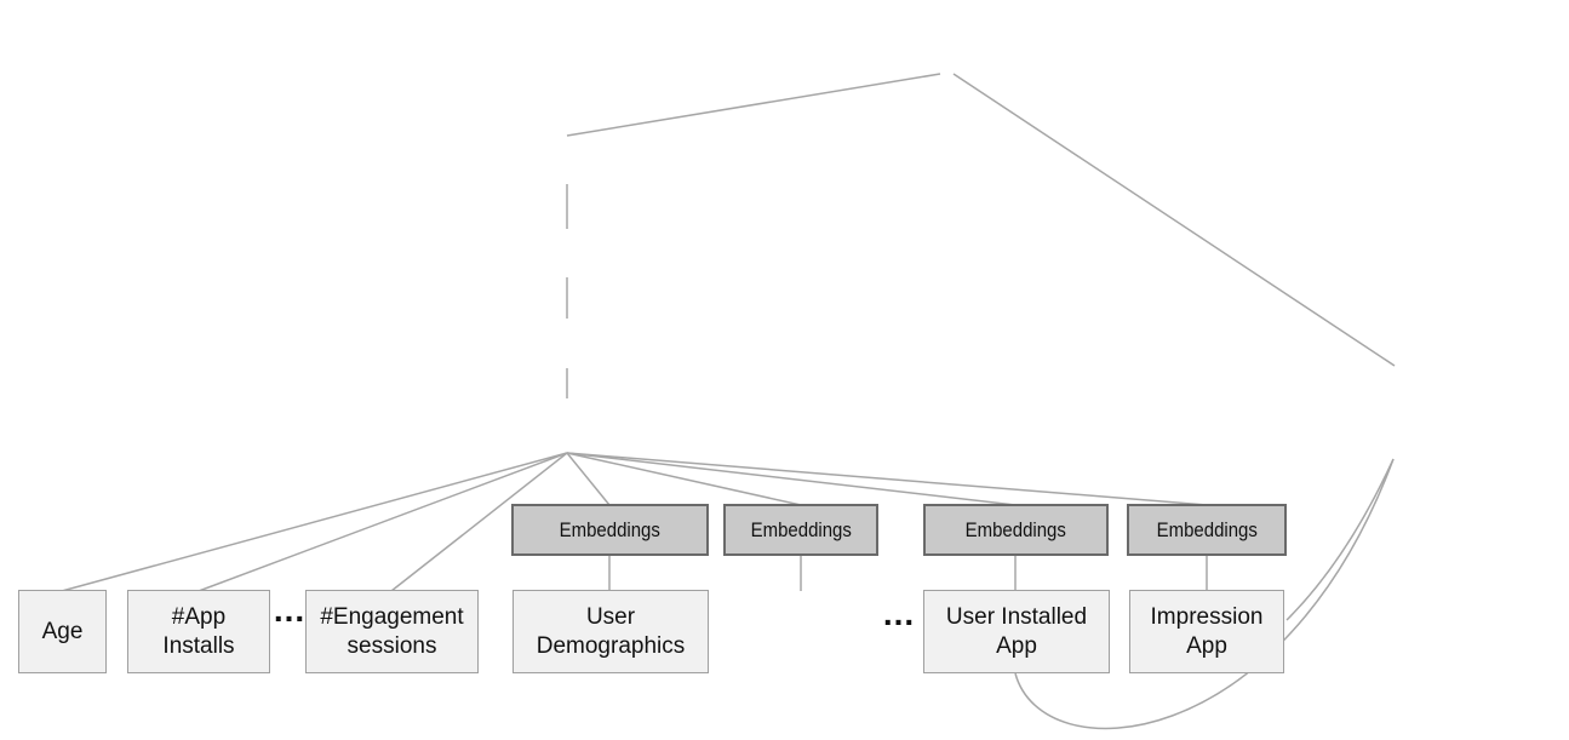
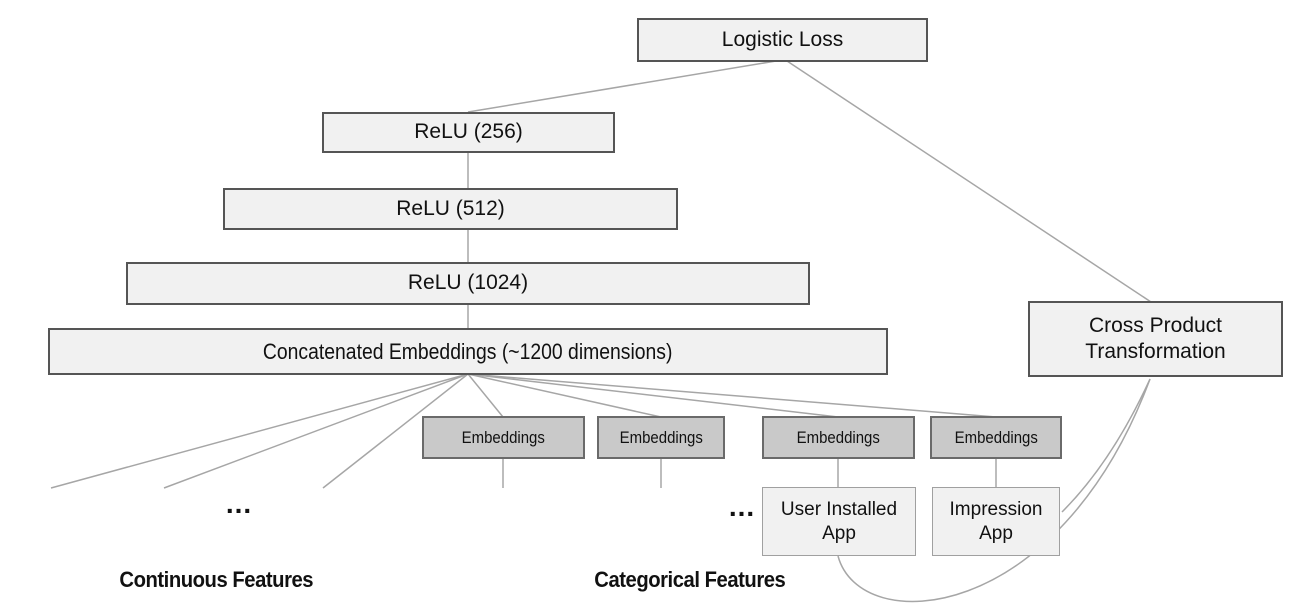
+ Logistic Loss
+ ReLU (256)
+ ReLU (512)
+ ReLU (1024)
+ Concatenated Embeddings (~1200 dimensions)
+ Cross Product
+ Transformation
  Embeddings
  Embeddings
  Embeddings
  Embeddings
- Age
- #App
- Installs
  ...
- #Engagement
- sessions
- User
- Demographics
  ...
  User Installed
  App
  Impression
  App
+ Continuous Features
+ Categorical Features
